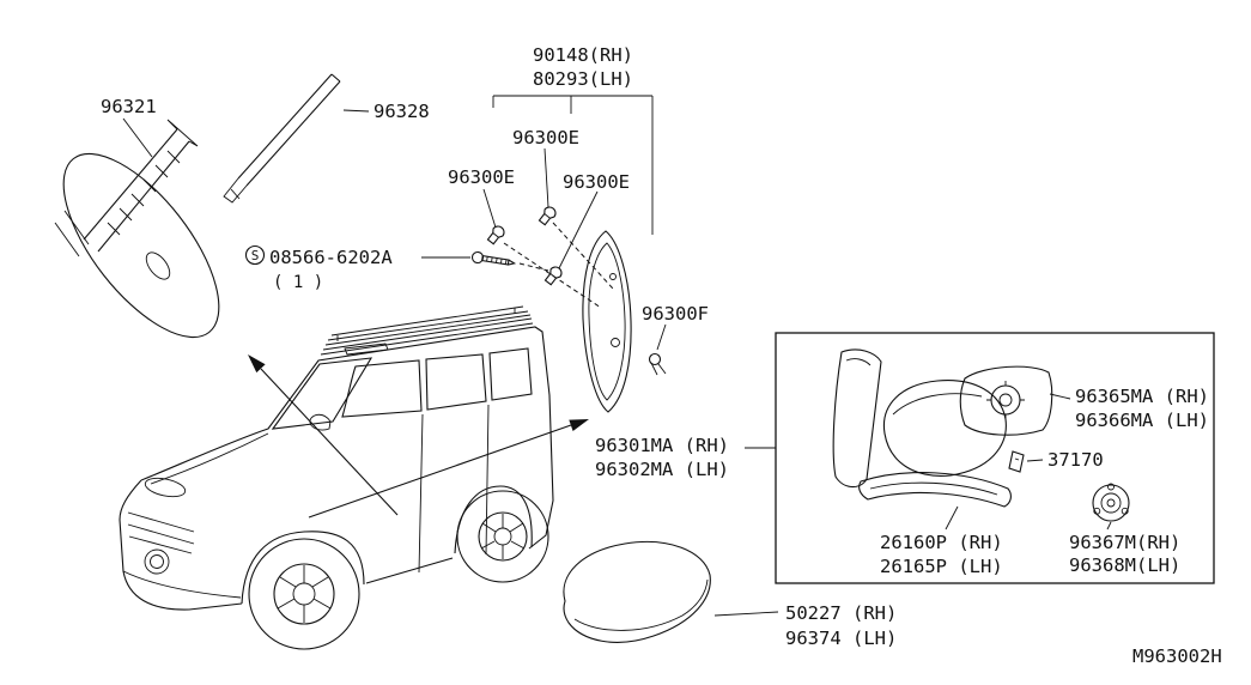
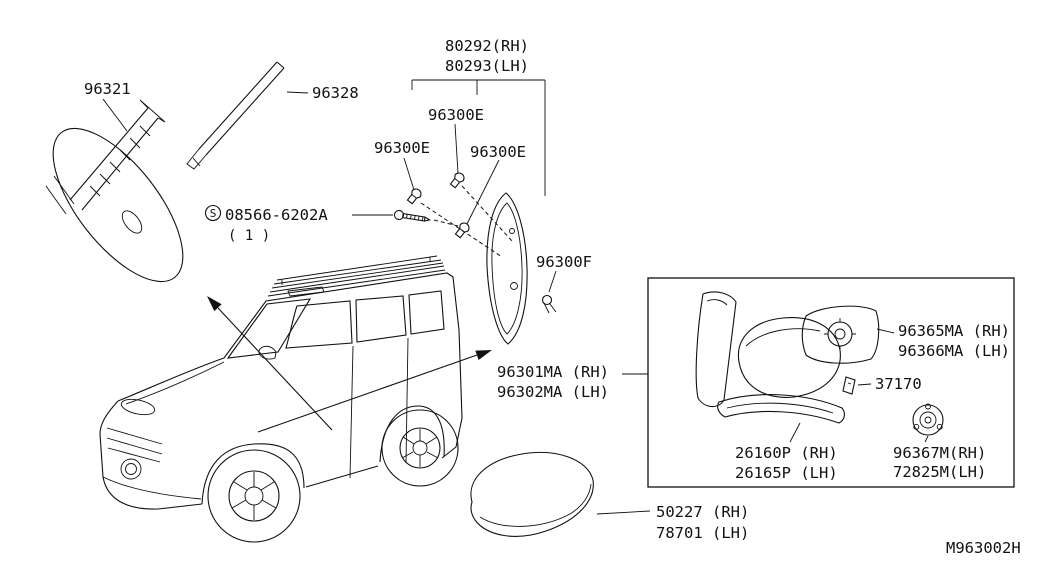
- 90148(RH)
+ 80292(RH)
  80293(LH)
  96321
  96328
  96300E
  96300E
  96300E
  S
  08566-6202A
  ( 1 )
  96300F
  96301MA (RH)
  96302MA (LH)
  96365MA (RH)
  96366MA (LH)
  37170
  26160P (RH)
  26165P (LH)
  96367M(RH)
- 96368M(LH)
+ 72825M(LH)
  50227 (RH)
- 96374 (LH)
+ 78701 (LH)
  M963002H
